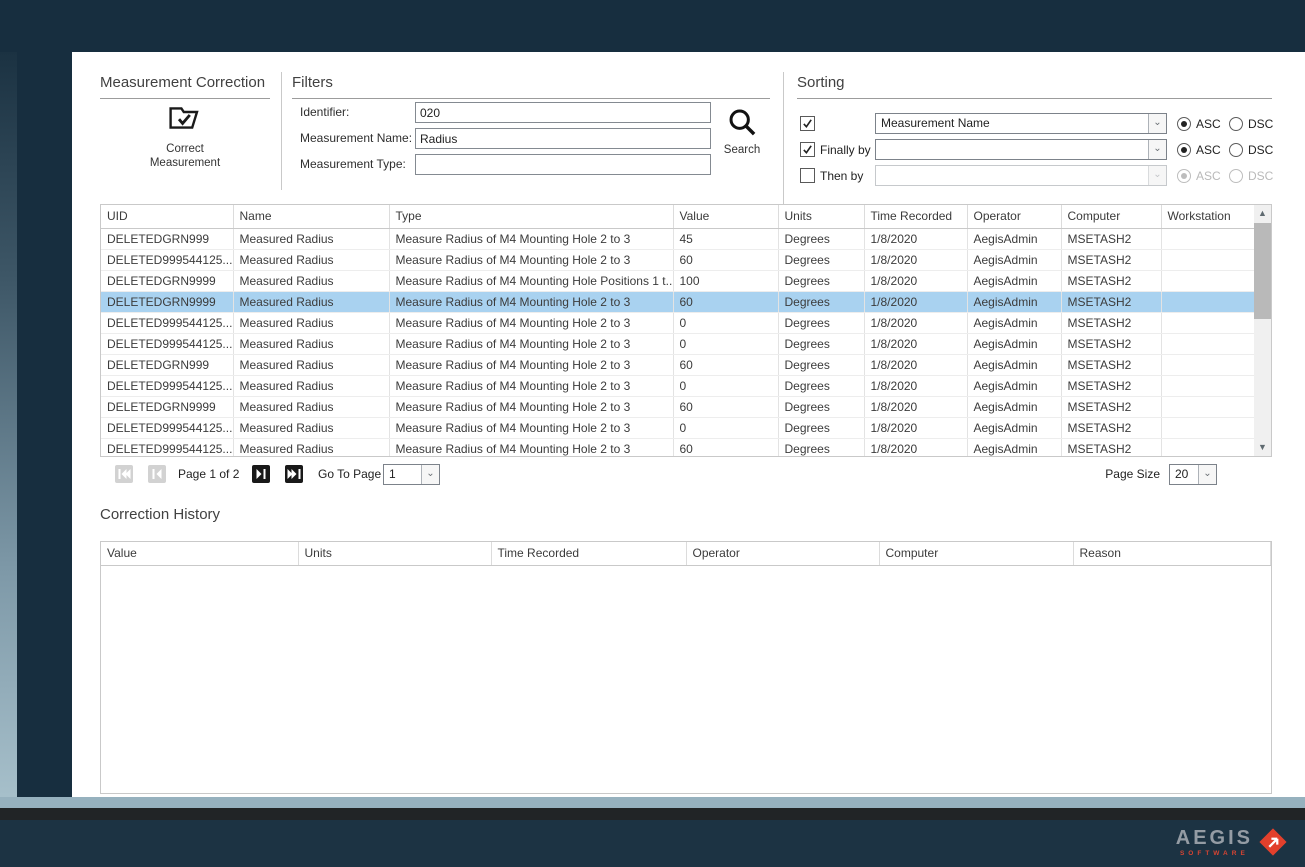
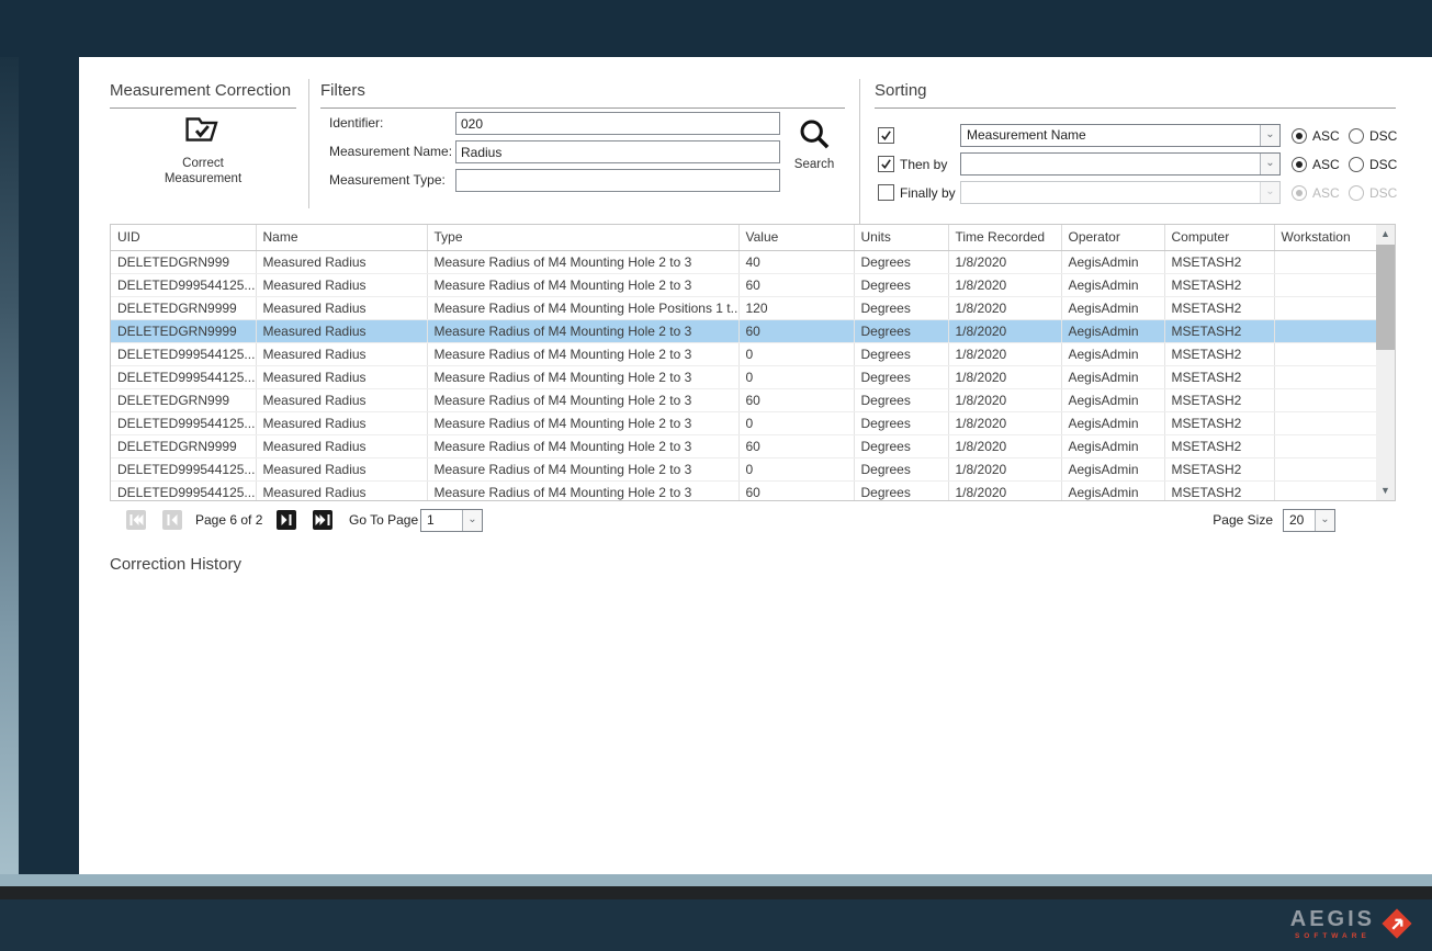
  Measurement Correction
  Correct
  Measurement
  Filters
  Identifier:
  020
  Measurement Name:
  Radius
  Measurement Type:
  Search
  Sorting
  Measurement Name
  ⌄
  ASC
  DSC
- Finally by
+ Then by
  ⌄
  ASC
  DSC
- Then by
+ Finally by
  ⌄
  ASC
  DSC
  UID	Name	Type	Value	Units	Time Recorded	Operator	Computer	Workstation
- DELETEDGRN999	Measured Radius	Measure Radius of M4 Mounting Hole 2 to 3	45	Degrees	1/8/2020	AegisAdmin	MSETASH2
+ DELETEDGRN999	Measured Radius	Measure Radius of M4 Mounting Hole 2 to 3	40	Degrees	1/8/2020	AegisAdmin	MSETASH2
  DELETED999544125...	Measured Radius	Measure Radius of M4 Mounting Hole 2 to 3	60	Degrees	1/8/2020	AegisAdmin	MSETASH2
- DELETEDGRN9999	Measured Radius	Measure Radius of M4 Mounting Hole Positions 1 t..	100	Degrees	1/8/2020	AegisAdmin	MSETASH2
+ DELETEDGRN9999	Measured Radius	Measure Radius of M4 Mounting Hole Positions 1 t..	120	Degrees	1/8/2020	AegisAdmin	MSETASH2
  DELETEDGRN9999	Measured Radius	Measure Radius of M4 Mounting Hole 2 to 3	60	Degrees	1/8/2020	AegisAdmin	MSETASH2
  DELETED999544125...	Measured Radius	Measure Radius of M4 Mounting Hole 2 to 3	0	Degrees	1/8/2020	AegisAdmin	MSETASH2
  DELETED999544125...	Measured Radius	Measure Radius of M4 Mounting Hole 2 to 3	0	Degrees	1/8/2020	AegisAdmin	MSETASH2
  DELETEDGRN999	Measured Radius	Measure Radius of M4 Mounting Hole 2 to 3	60	Degrees	1/8/2020	AegisAdmin	MSETASH2
  DELETED999544125...	Measured Radius	Measure Radius of M4 Mounting Hole 2 to 3	0	Degrees	1/8/2020	AegisAdmin	MSETASH2
  DELETEDGRN9999	Measured Radius	Measure Radius of M4 Mounting Hole 2 to 3	60	Degrees	1/8/2020	AegisAdmin	MSETASH2
  DELETED999544125...	Measured Radius	Measure Radius of M4 Mounting Hole 2 to 3	0	Degrees	1/8/2020	AegisAdmin	MSETASH2
  DELETED999544125...	Measured Radius	Measure Radius of M4 Mounting Hole 2 to 3	60	Degrees	1/8/2020	AegisAdmin	MSETASH2
  ▲
  ▼
- Page 1 of 2
+ Page 6 of 2
  Go To Page
  1
  ⌄
  Page Size
  20
  ⌄
  Correction History
- Value	Units	Time Recorded	Operator	Computer	Reason
  AEGIS
